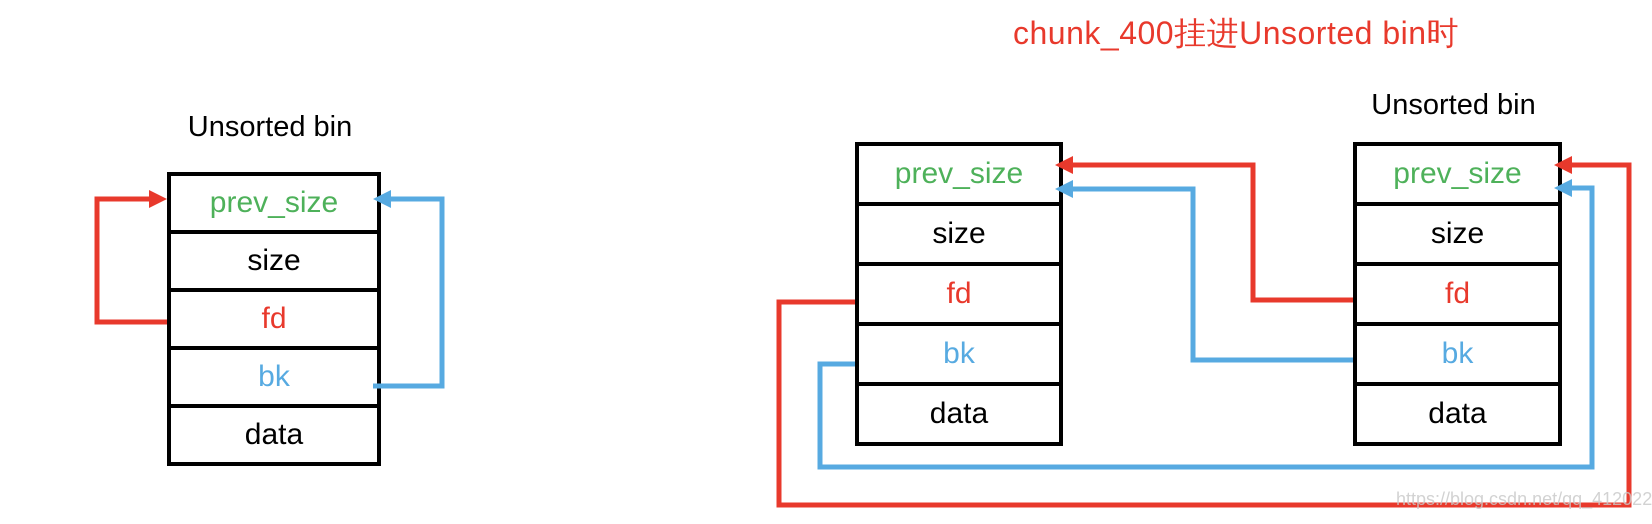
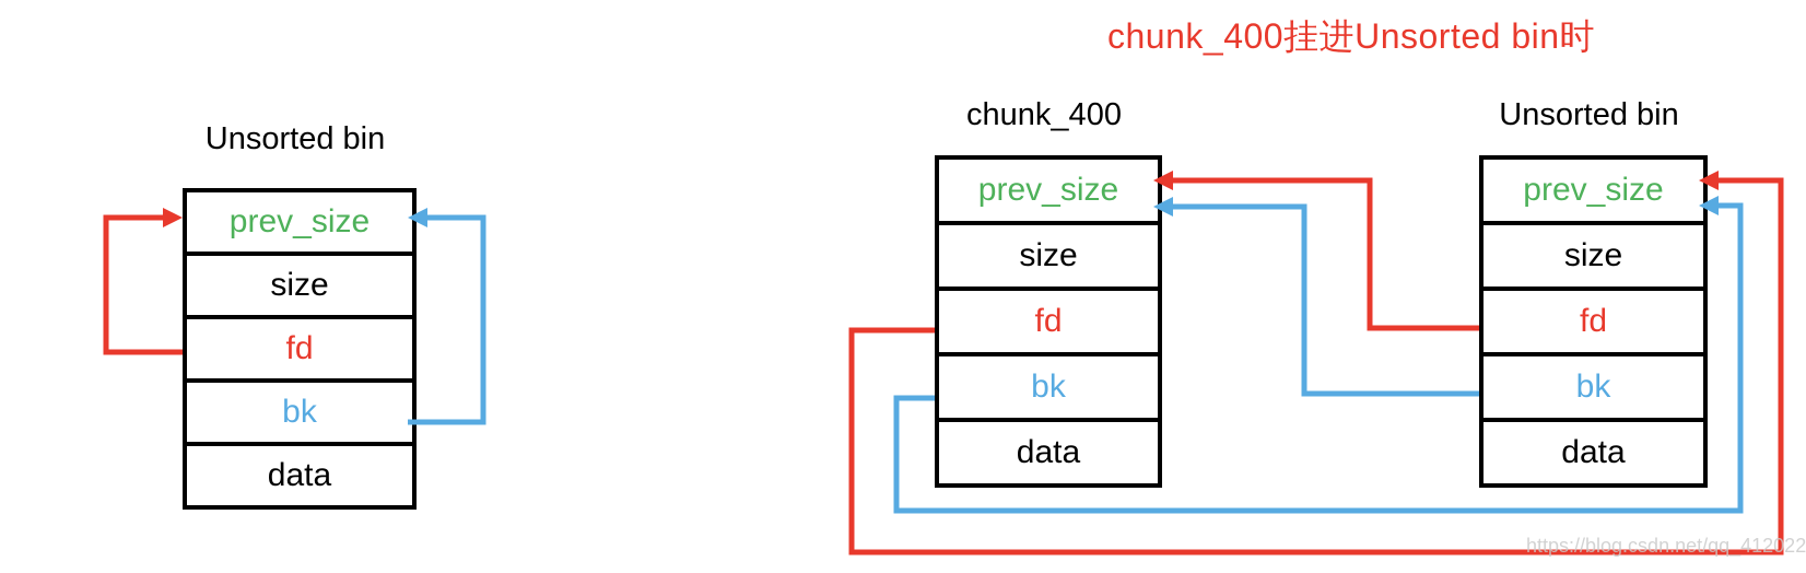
  chunk_400挂进Unsorted bin时
  Unsorted bin
  prev_size
  size
  fd
  bk
  data
+ chunk_400
  prev_size
  size
  fd
  bk
  data
  Unsorted bin
  prev_size
  size
  fd
  bk
  data
  https://blog.csdn.net/qq_412022
